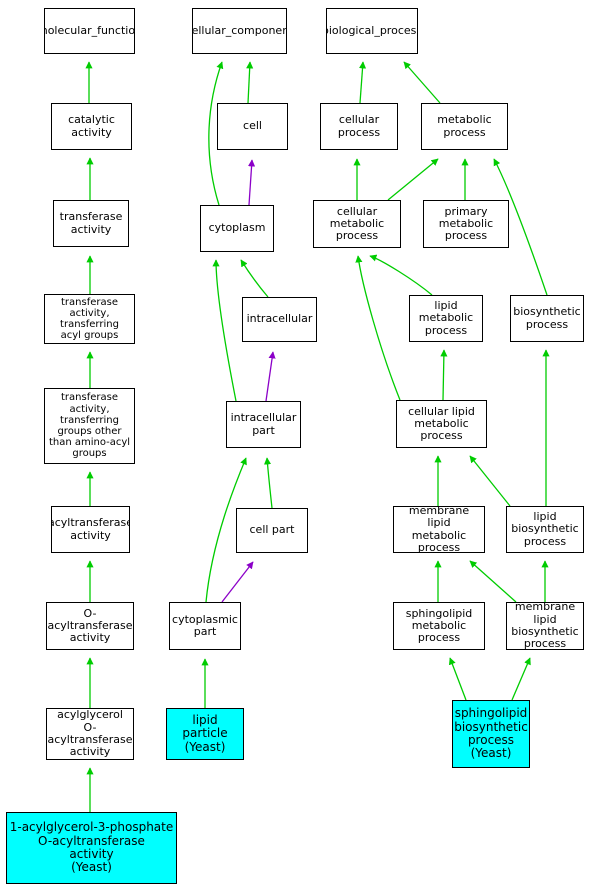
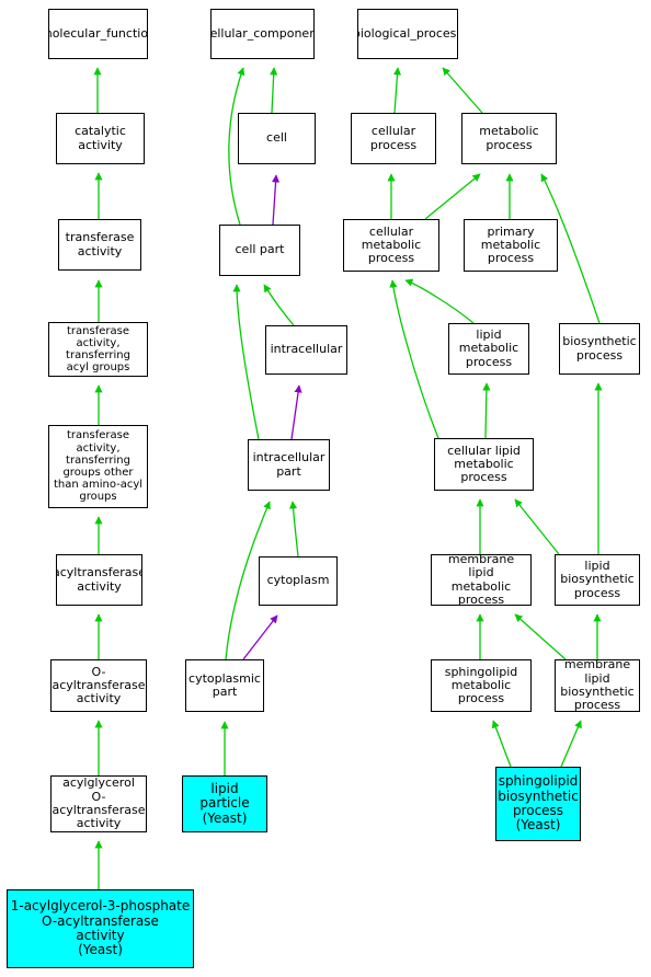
  olecular_functio
  ellular_componen
  iological_proces
  catalytic activity
  cell
  cellular process
  metabolic process
  transferase
  activity
- cytoplasm
+ cell part
  cellular metabolic
  process
  primary metabolic
  process
  transferase
  activity, transferring
  acyl groups
  intracellular
  lipid metabolic
  process
  biosynthetic
  process
  transferase
  activity, transferring
  groups other
  than amino-acyl
  groups
  intracellular
  part
  cellular lipid
  metabolic process
  acyltransferas
  activity
- cell part
+ cytoplasm
  membrane lipid
  metabolic process
  lipid biosynthetic
  process
  O-acyltransferase
  activity
  cytoplasmic
  part
  sphingolipid
  metabolic process
  membrane lipid
  biosynthetic
  process
  acylglycerol
  O-acyltransferase
  activity
  lipid particle
  (Yeast)
  sphingolipid
  biosynthetic
  process
  (Yeast)
  1-acylglycerol-3-phosphate
  O-acyltransferase
  activity
  (Yeast)
